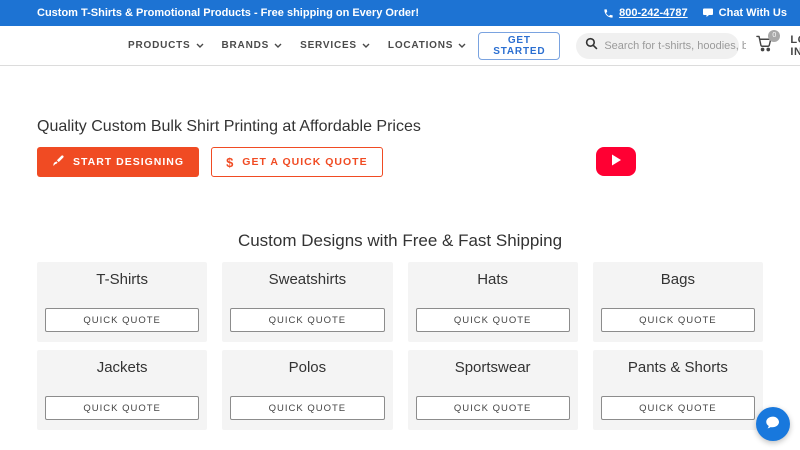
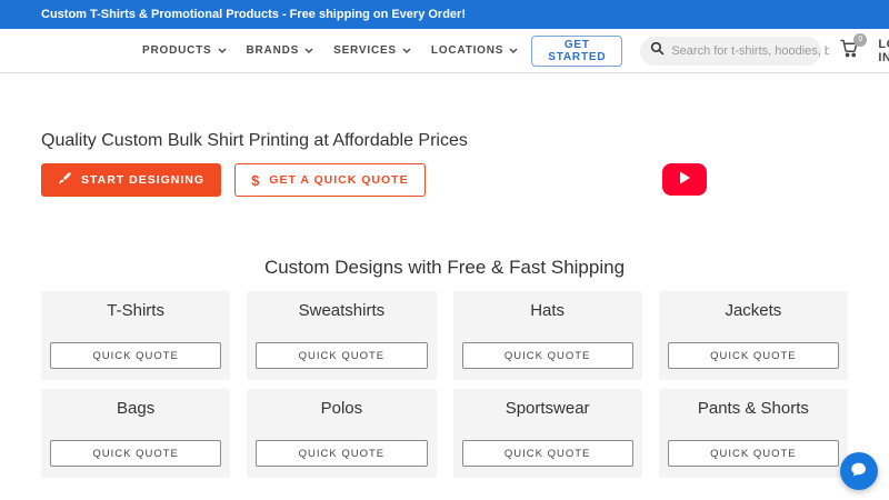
  Custom T-Shirts & Promotional Products - Free shipping on Every Order!
- 800-242-4787
- Chat With Us
  PRODUCTS
  BRANDS
  SERVICES
  LOCATIONS
  GET STARTED
  Search for t-shirts, hoodies, b
  Quality Custom Bulk Shirt Printing at Affordable Prices
  START DESIGNING
  $
  GET A QUICK QUOTE
  Custom Designs with Free & Fast Shipping
  T-Shirts
  QUICK QUOTE
  Sweatshirts
  QUICK QUOTE
  Hats
  QUICK QUOTE
- Bags
+ Jackets
  QUICK QUOTE
- Jackets
+ Bags
  QUICK QUOTE
  Polos
  QUICK QUOTE
  Sportswear
  QUICK QUOTE
  Pants & Shorts
  QUICK QUOTE
